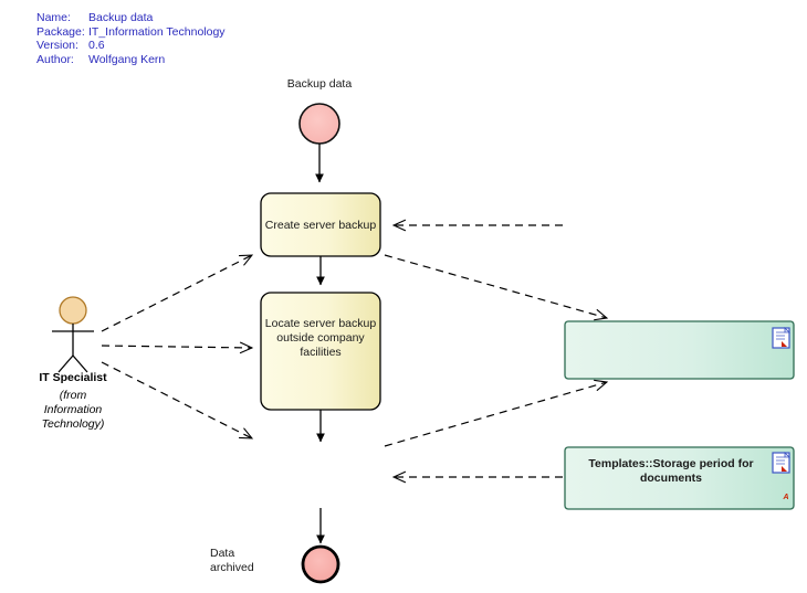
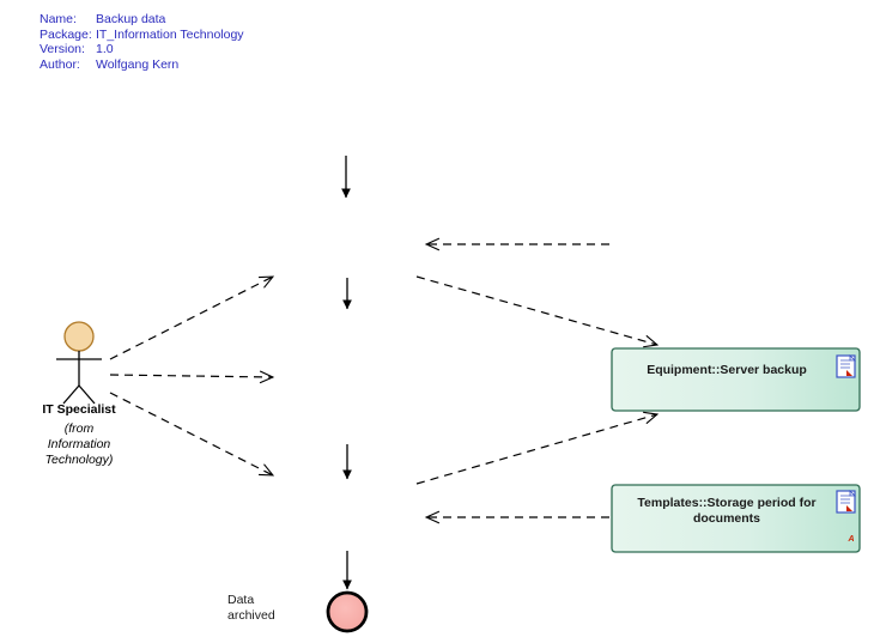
  Name: Backup data
  Package: IT_Information Technology
- Version: 0.6
+ Version: 1.0
  Author: Wolfgang Kern
- Backup data
- Create server backup
- Locate server backup
- outside company
- facilities
  Data
  archived
  IT Specialist
  (from
  Information
  Technology)
+ Equipment::Server backup
  Templates::Storage period for
  documents
